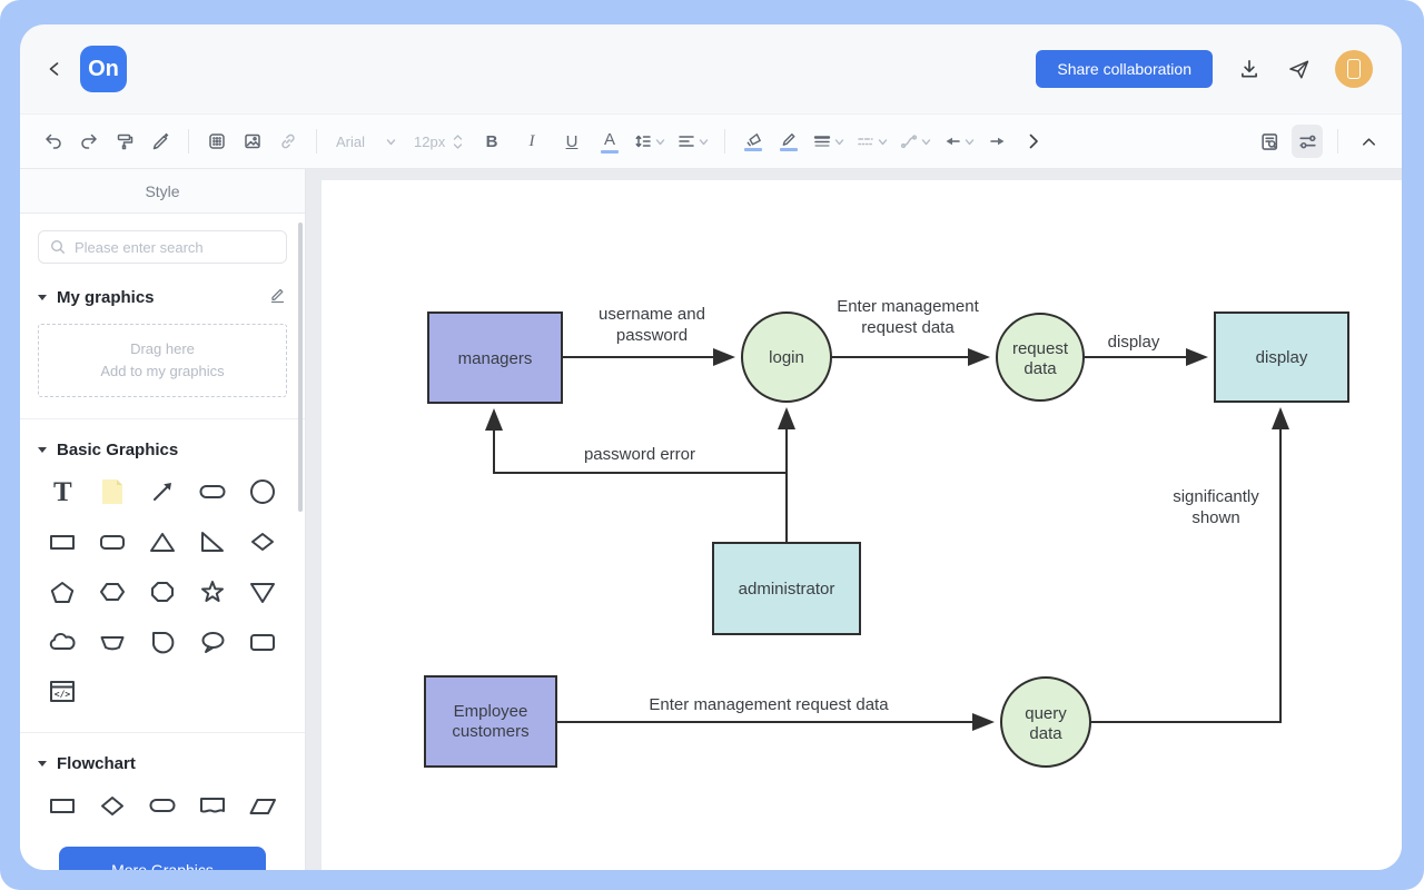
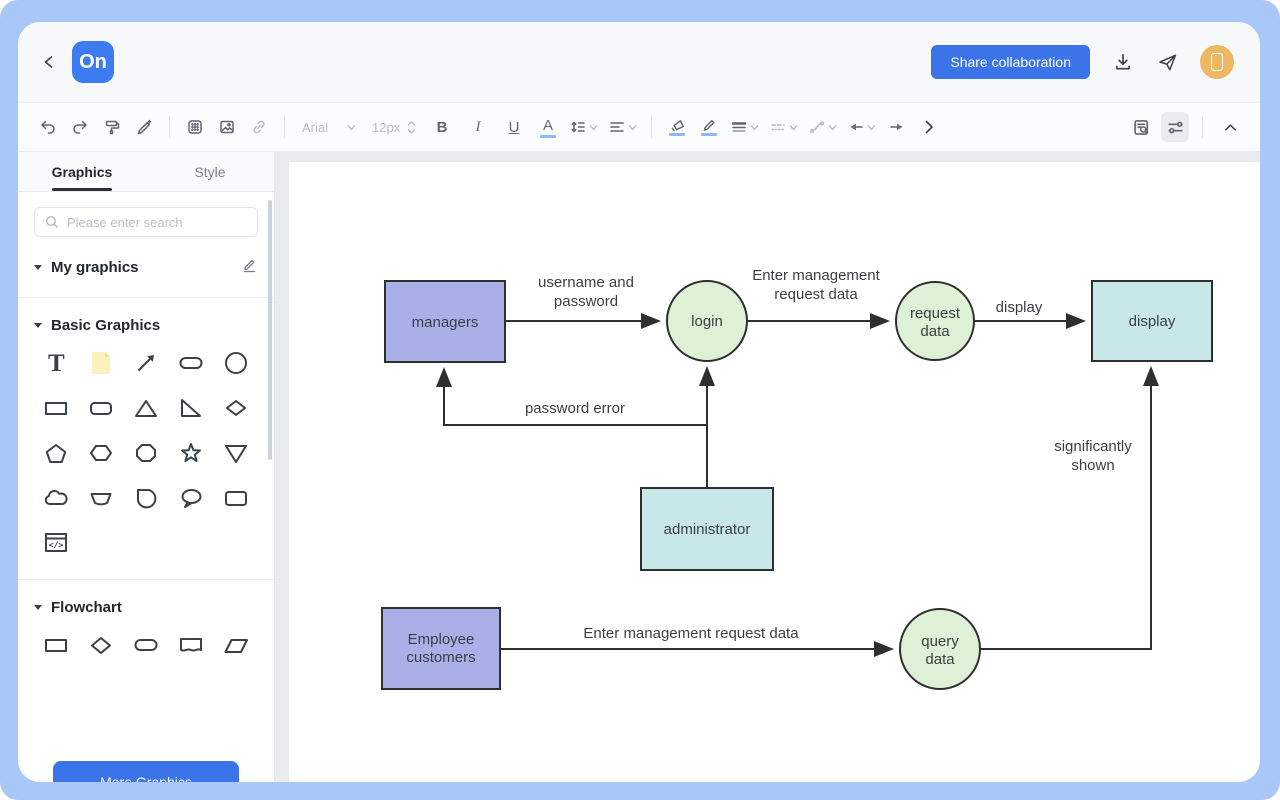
  On
  Share collaboration
  Arial
  12px
  B
  I
  U
  A
+ Graphics
  Style
  Please enter search
  My graphics
- Drag here
- Add to my graphics
  Basic Graphics
  T
  </>
  Flowchart
  managers
  login
  request
  data
  display
  administrator
  Employee
  customers
  query
  data
  username and
  password
  Enter management
  request data
  display
  password error
  Enter management request data
  significantly
  shown
